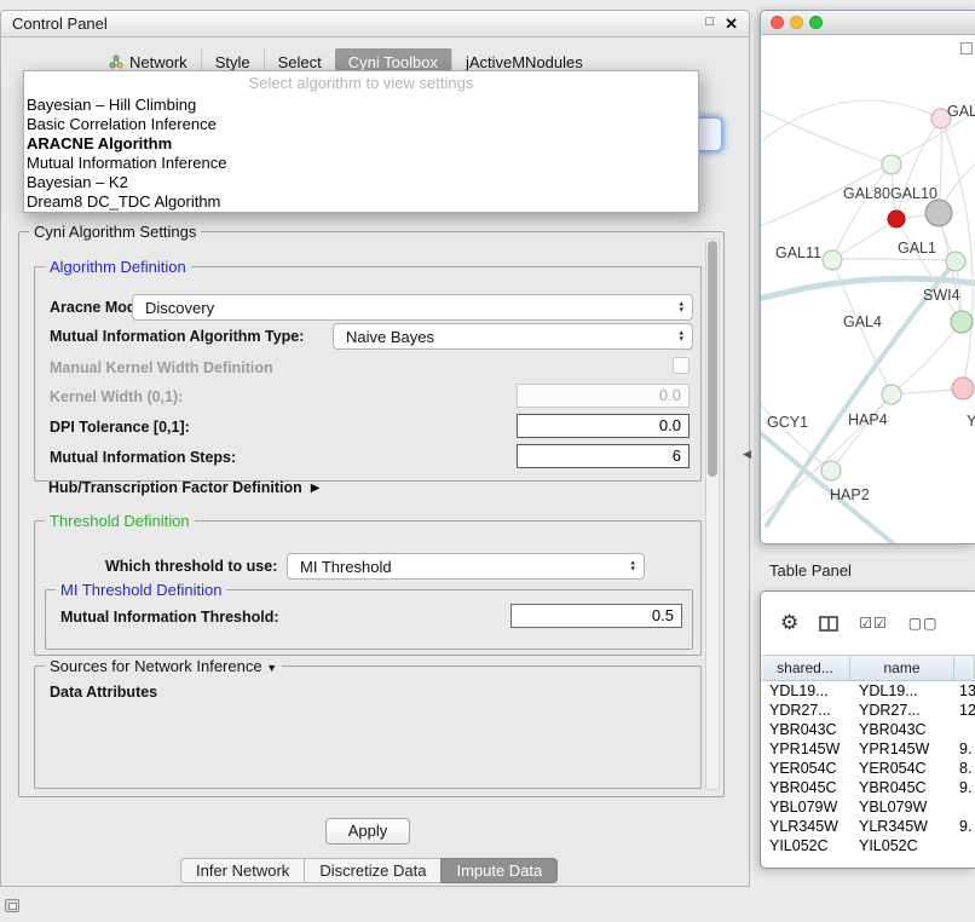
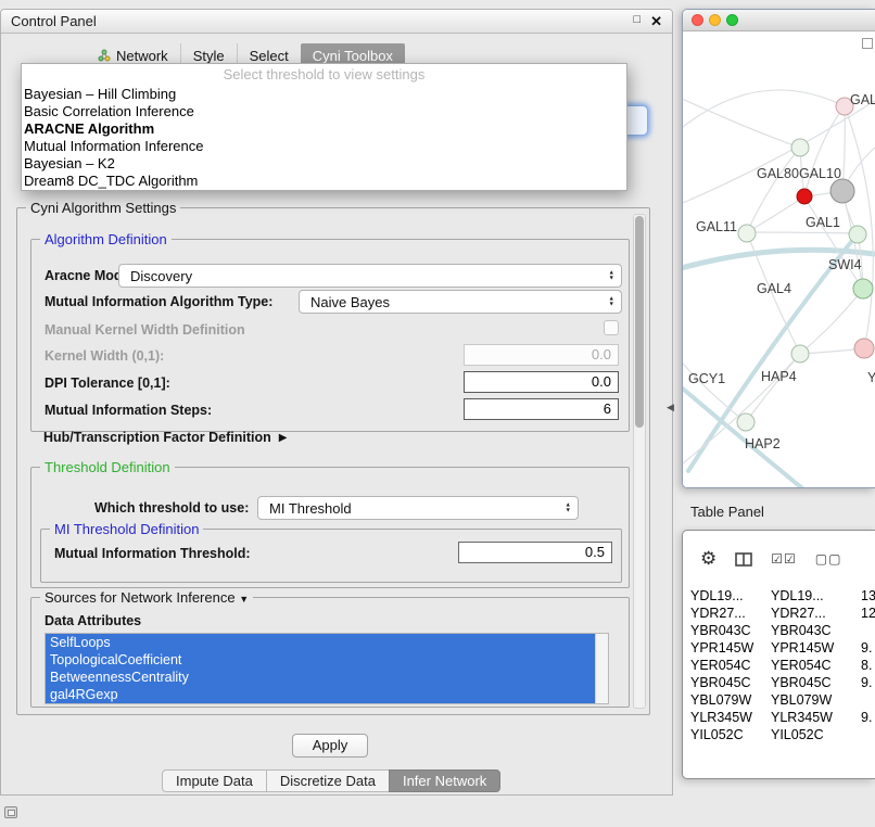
  Control Panel
  □
  ✕
  Network
  Style
  Select
  Cyni Toolbox
- jActiveMNodules
- Select algorithm to view settings
+ Select threshold to view settings
  Bayesian – Hill Climbing
  Basic Correlation Inference
  ARACNE Algorithm
  Mutual Information Inference
  Bayesian – K2
  Dream8 DC_TDC Algorithm
  Cyni Algorithm Settings
  Algorithm Definition
  Aracne Mo
  Discovery
  Mutual Information Algorithm Type:
  Naive Bayes
  Manual Kernel Width Definition
  Kernel Width (0,1):
  0.0
  DPI Tolerance [0,1]:
  0.0
  Mutual Information Steps:
  6
  Hub/Transcription Factor Definition
  ▶
  Threshold Definition
  Which threshold to use:
  MI Threshold
  MI Threshold Definition
  Mutual Information Threshold:
  0.5
  Sources for Network Inference ▼
  Data Attributes
+ SelfLoops
+ TopologicalCoefficient
+ BetweennessCentrality
+ gal4RGexp
  Apply
- Infer Network
+ Impute Data
  Discretize Data
- Impute Data
+ Infer Network
  ◀
  GAL
  GAL80
  GAL10
  GAL11
  GAL1
  SWI4
  GAL4
  GCY1
  HAP4
  Y
  HAP2
  Table Panel
  ⚙
  ☑☑
  ▢▢
- shared...
- name
  YDL19...
  YDL19...
  13
  YDR27...
  YDR27...
  12
  YBR043C
  YBR043C
  YPR145W
  YPR145W
  9.
  YER054C
  YER054C
  8.
  YBR045C
  YBR045C
  9.
  YBL079W
  YBL079W
  YLR345W
  YLR345W
  9.
  YIL052C
  YIL052C
